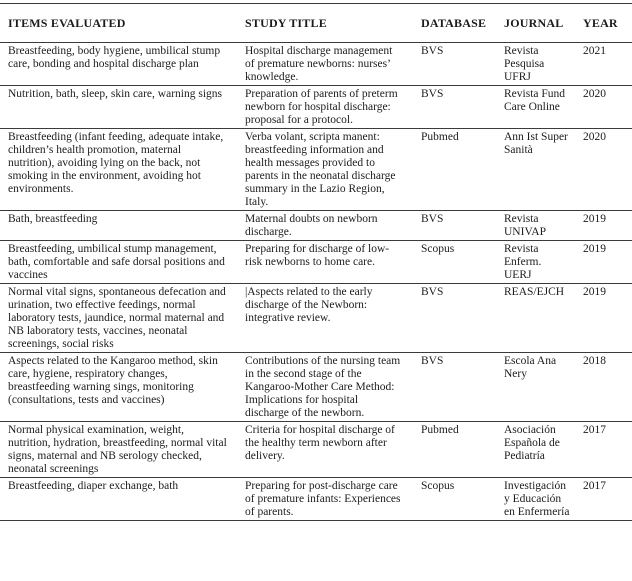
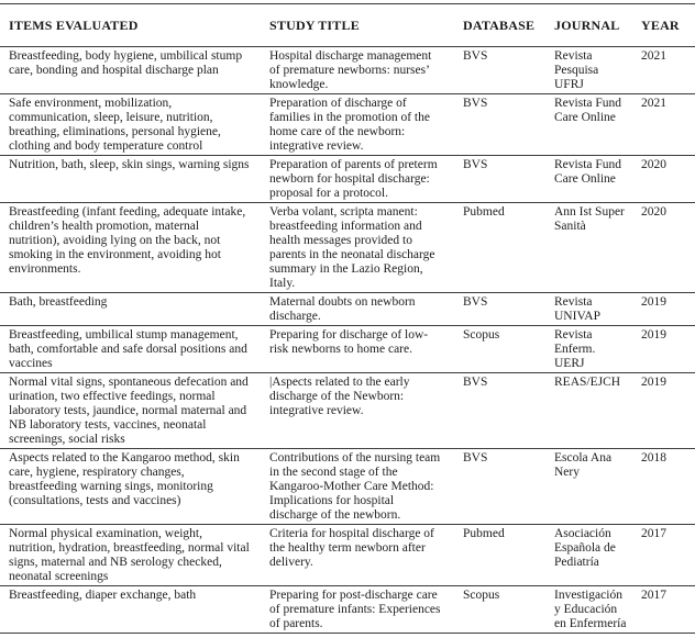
  ITEMS EVALUATED	STUDY TITLE	DATABASE	JOURNAL	YEAR
  Breastfeeding, body hygiene, umbilical stump care, bonding and hospital discharge plan	Hospital discharge management of premature newborns: nurses’ knowledge.	BVS	Revista Pesquisa UFRJ	2021
+ Safe environment, mobilization, communication, sleep, leisure, nutrition, breathing, eliminations, personal hygiene, clothing and body temperature control	Preparation of discharge of families in the promotion of the home care of the newborn: integrative review.	BVS	Revista Fund Care Online	2021
- Nutrition, bath, sleep, skin care, warning signs	Preparation of parents of preterm newborn for hospital discharge: proposal for a protocol.	BVS	Revista Fund Care Online	2020
+ Nutrition, bath, sleep, skin sings, warning signs	Preparation of parents of preterm newborn for hospital discharge: proposal for a protocol.	BVS	Revista Fund Care Online	2020
  Breastfeeding (infant feeding, adequate intake, children’s health promotion, maternal nutrition), avoiding lying on the back, not smoking in the environment, avoiding hot environments.	Verba volant, scripta manent: breastfeeding information and health messages provided to parents in the neonatal discharge summary in the Lazio Region, Italy.	Pubmed	Ann Ist Super Sanità	2020
  Bath, breastfeeding	Maternal doubts on newborn discharge.	BVS	Revista UNIVAP	2019
  Breastfeeding, umbilical stump management, bath, comfortable and safe dorsal positions and vaccines	Preparing for discharge of low- risk newborns to home care.	Scopus	Revista Enferm. UERJ	2019
  Normal vital signs, spontaneous defecation and urination, two effective feedings, normal laboratory tests, jaundice, normal maternal and NB laboratory tests, vaccines, neonatal screenings, social risks	|Aspects related to the early discharge of the Newborn: integrative review.	BVS	REAS/EJCH	2019
  Aspects related to the Kangaroo method, skin care, hygiene, respiratory changes, breastfeeding warning sings, monitoring (consultations, tests and vaccines)	Contributions of the nursing team in the second stage of the Kangaroo-Mother Care Method: Implications for hospital discharge of the newborn.	BVS	Escola Ana Nery	2018
  Normal physical examination, weight, nutrition, hydration, breastfeeding, normal vital signs, maternal and NB serology checked, neonatal screenings	Criteria for hospital discharge of the healthy term newborn after delivery.	Pubmed	Asociación Española de Pediatría	2017
  Breastfeeding, diaper exchange, bath	Preparing for post-discharge care of premature infants: Experiences of parents.	Scopus	Investigación y Educación en Enfermería	2017
